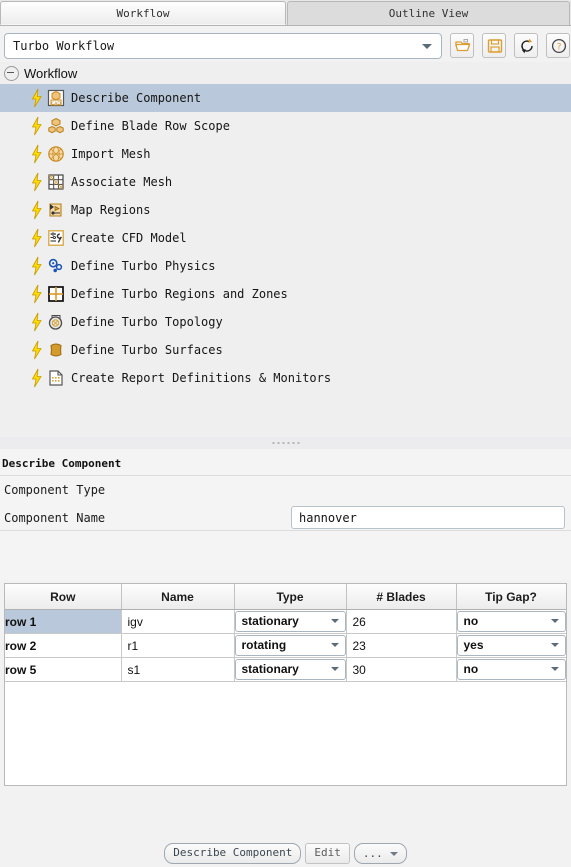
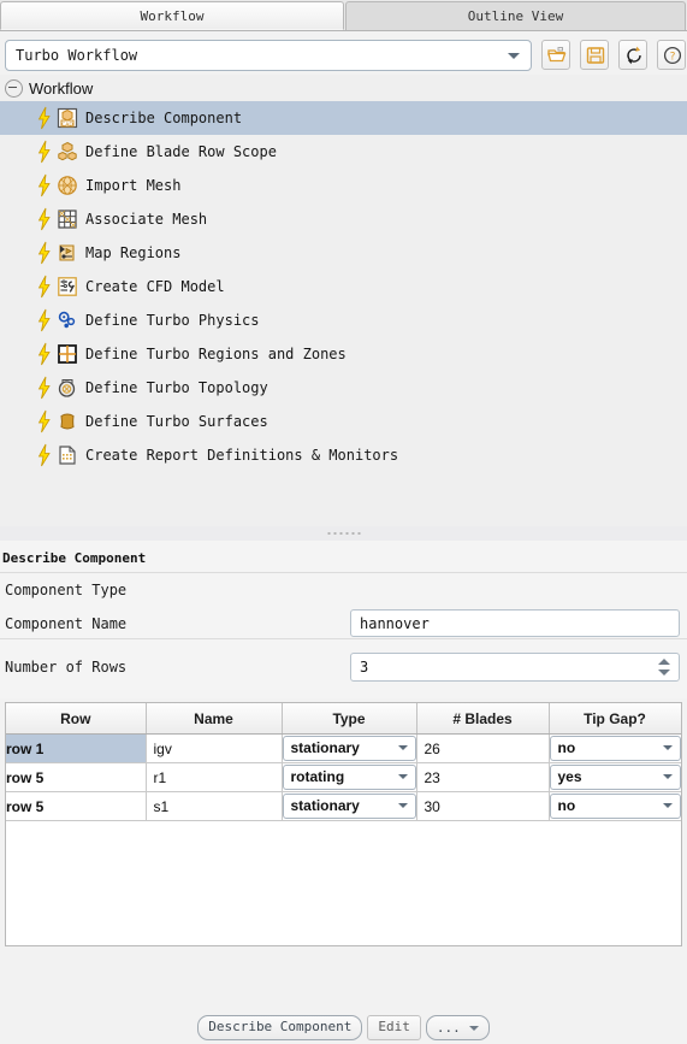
  Workflow
  Outline View
  Turbo Workflow
  ?
  Workflow
  Describe Component
  Define Blade Row Scope
  Import Mesh
  Associate Mesh
  Map Regions
  Create CFD Model
  Define Turbo Physics
  Define Turbo Regions and Zones
  Define Turbo Topology
  Define Turbo Surfaces
  Create Report Definitions & Monitors
  Describe Component
  Component Type
  Component Name
  hannover
+ Number of Rows
+ 3
  Row	Name	Type	# Blades	Tip Gap?
  row 1	igv	stationary	26	no
- row 2	r1	rotating	23	yes
+ row 5	r1	rotating	23	yes
  row 5	s1	stationary	30	no
  Describe Component
  Edit
  ...
